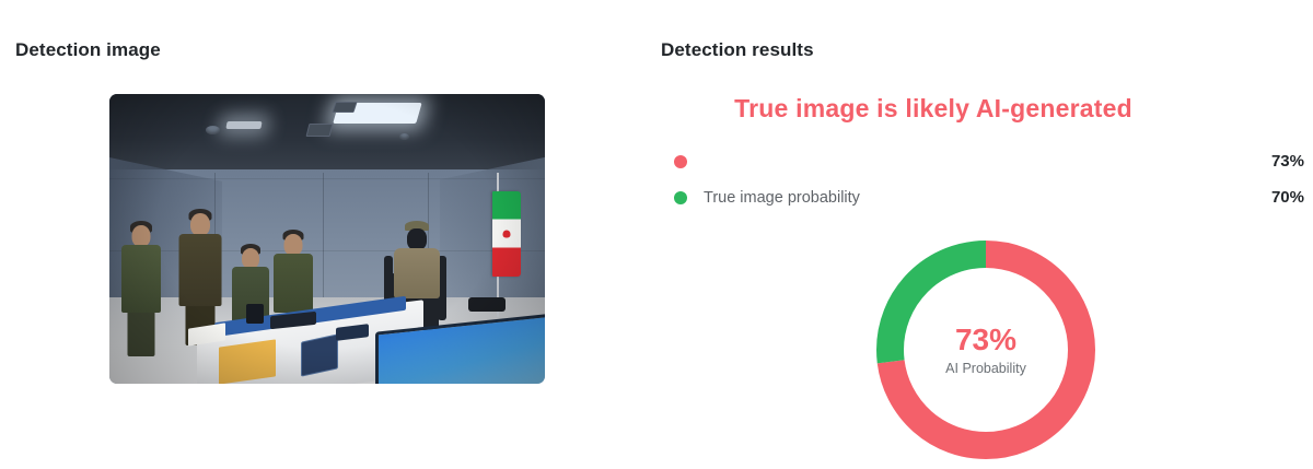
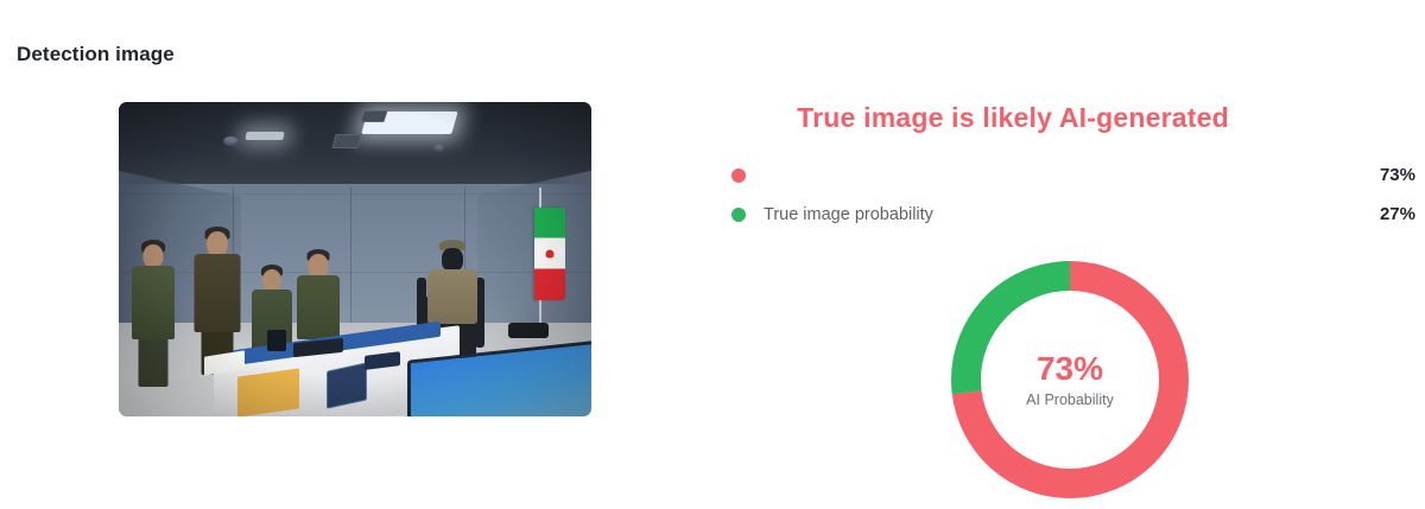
  Detection image
- Detection results
  True image is likely AI-generated
  73%
  True image probability
- 70%
+ 27%
  73%
  AI Probability
